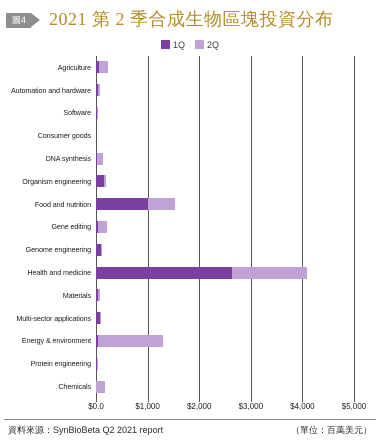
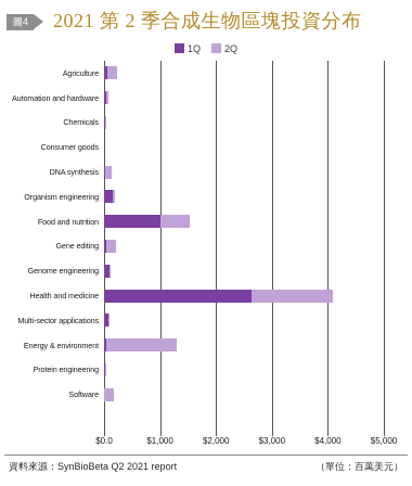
  圖4
  2021 第 2 季合成生物區塊投資分布
  1Q
  2Q
  Agriculture
  Automation and hardware
- Software
+ Chemicals
  Consumer goods
  DNA synthesis
  Organism engineering
  Food and nutrition
  Gene editing
  Genome engineering
  Health and medicine
- Materials
  Multi-sector applications
  Energy & environment
  Protein engineering
- Chemicals
+ Software
  $0.0
  $1,000
  $2,000
  $3,000
  $4,000
  $5,000
  資料來源：SynBioBeta Q2 2021 report
  （單位：百萬美元）
